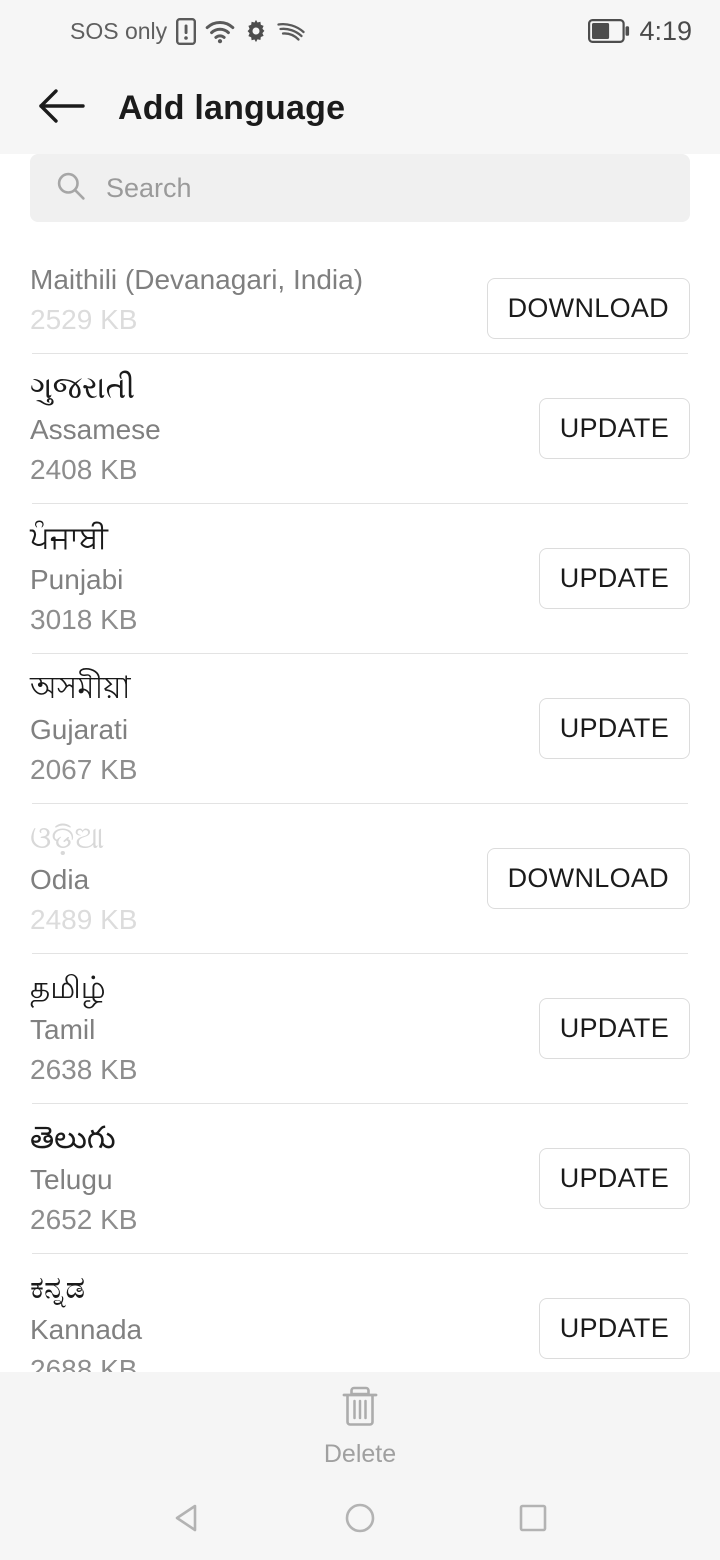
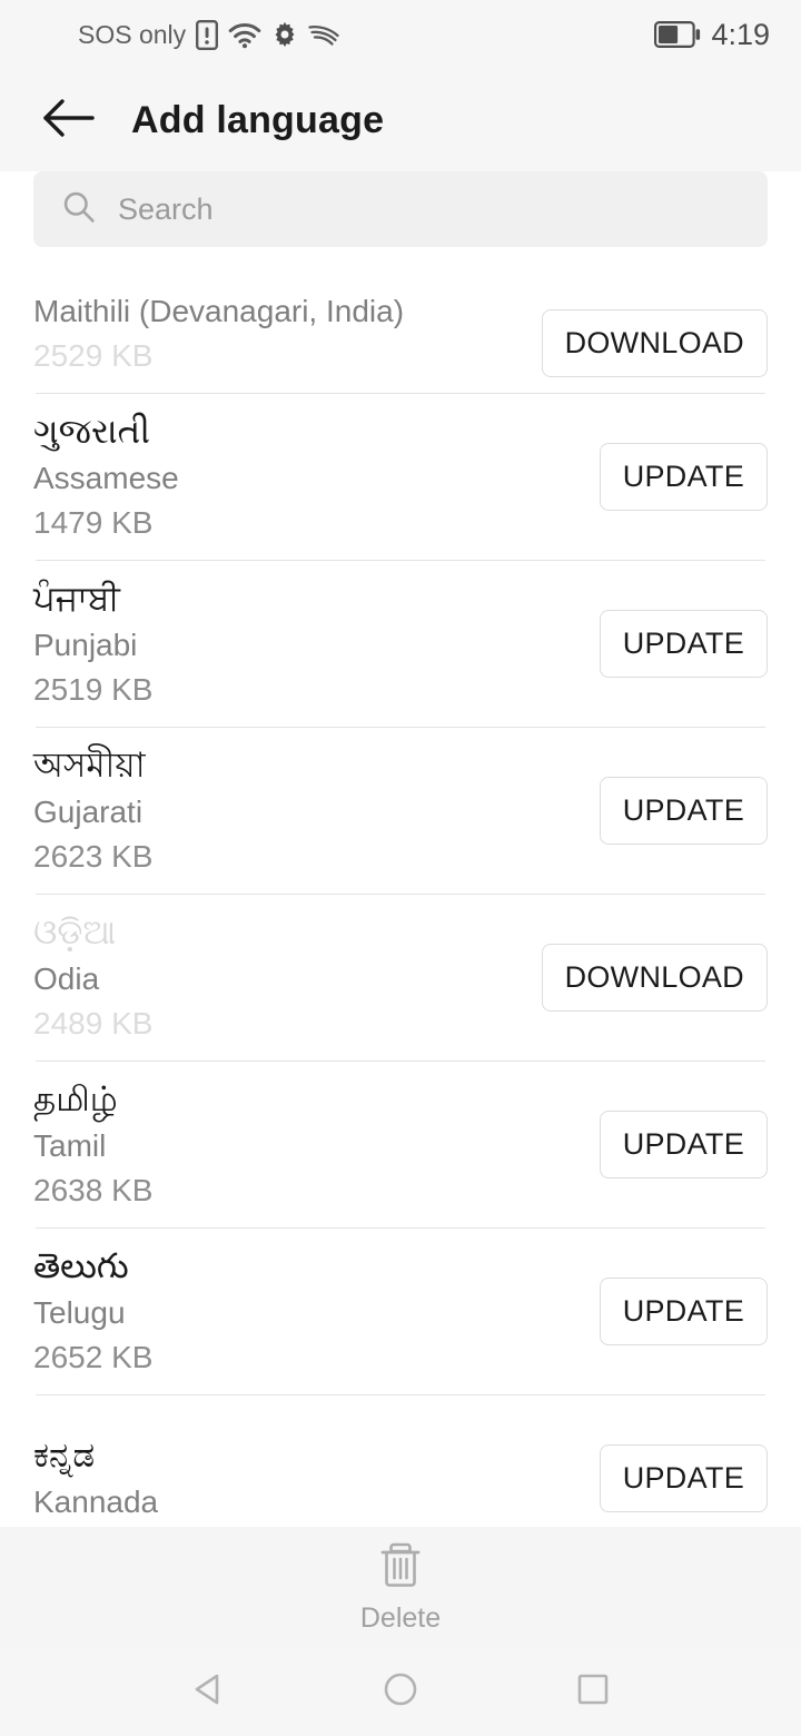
  SOS only
  4:19
  Add language
  Search
  Maithili (Devanagari, India)
  2529 KB
  DOWNLOAD
  ગુજરાતી
  Assamese
- 2408 KB
+ 1479 KB
  UPDATE
  ਪੰਜਾਬੀ
  Punjabi
- 3018 KB
+ 2519 KB
  UPDATE
  অসমীয়া
  Gujarati
- 2067 KB
+ 2623 KB
  UPDATE
  ଓଡ଼ିଆ
  Odia
  2489 KB
  DOWNLOAD
  தமிழ்
  Tamil
  2638 KB
  UPDATE
  తెలుగు
  Telugu
  2652 KB
  UPDATE
  ಕನ್ನಡ
  Kannada
- 2688 KB
  UPDATE
  Delete
